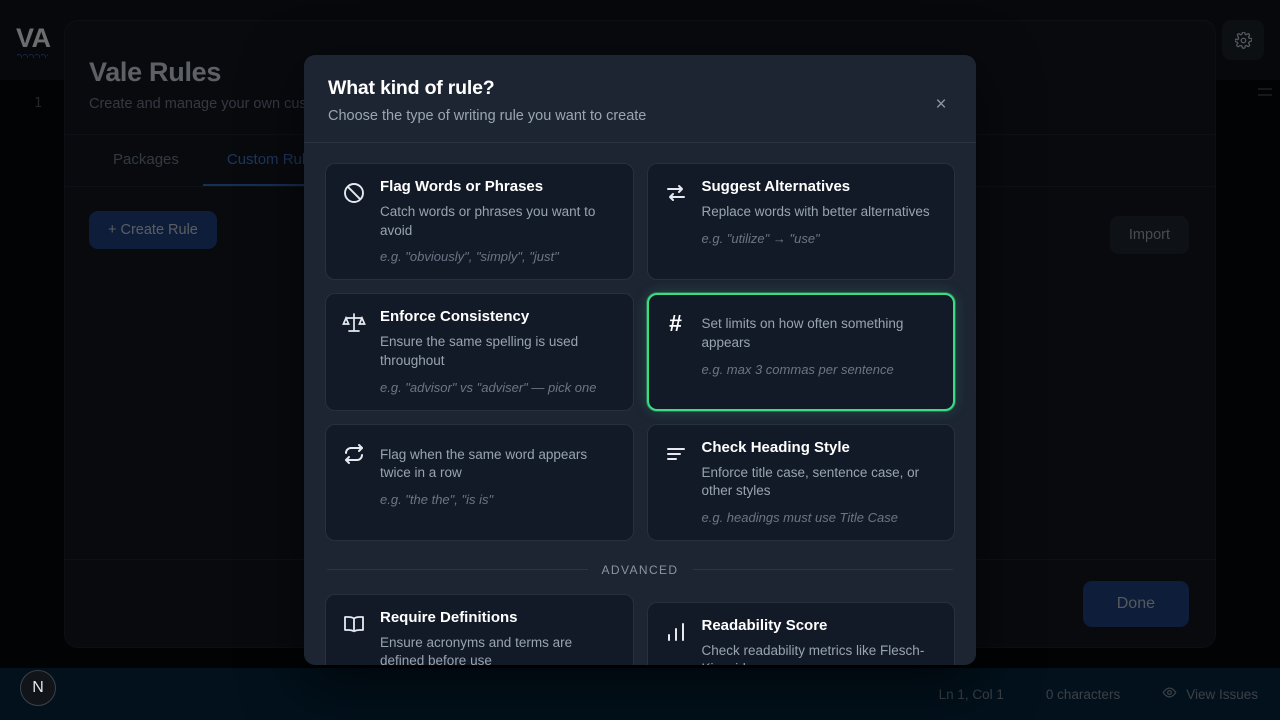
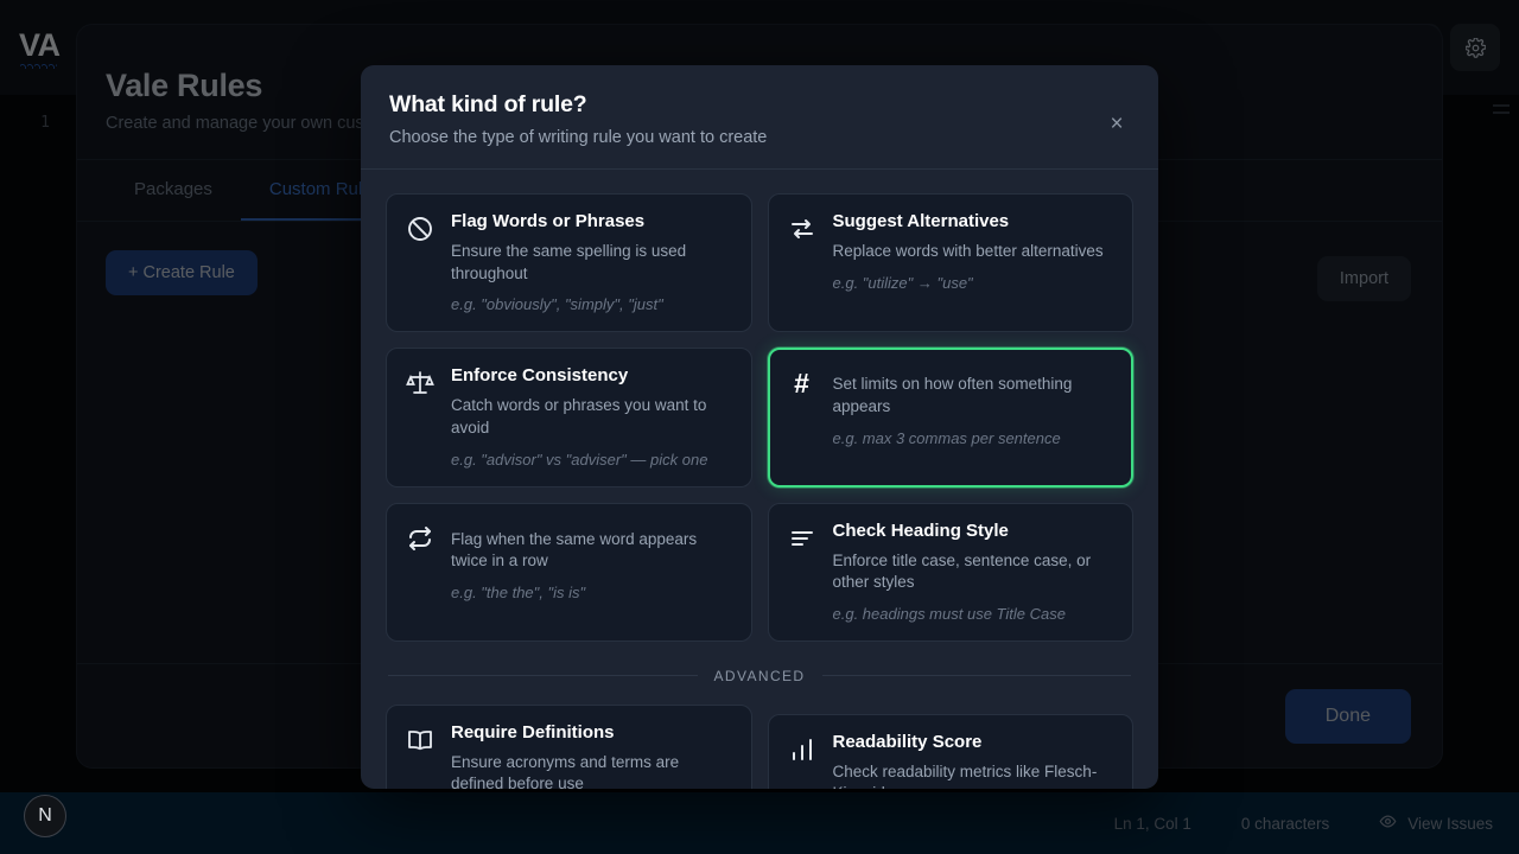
  VA
  1
  Ln 1, Col 1
  0 characters
  View Issues
  N
  Vale Rules
  Packages
  Custom Ru
  + Create Rule
  Import
  Done
  What kind of rule?
  Choose the type of writing rule you want to create
  ×
  Flag Words or Phrases
- Catch words or phrases you want to avoid
+ Ensure the same spelling is used throughout
  e.g. "obviously", "simply", "just"
  Suggest Alternatives
  Replace words with better alternatives
  e.g. "utilize" → "use"
  Enforce Consistency
- Ensure the same spelling is used throughout
+ Catch words or phrases you want to avoid
  e.g. "advisor" vs "adviser" — pick one
  #
  Set limits on how often something appears
  e.g. max 3 commas per sentence
  Flag when the same word appears twice in a row
  e.g. "the the", "is is"
  Check Heading Style
  Enforce title case, sentence case, or other styles
  e.g. headings must use Title Case
  ADVANCED
  Require Definitions
  Ensure acronyms and terms are defined before use
  Readability Score
  Check readability metrics like Flesch-
